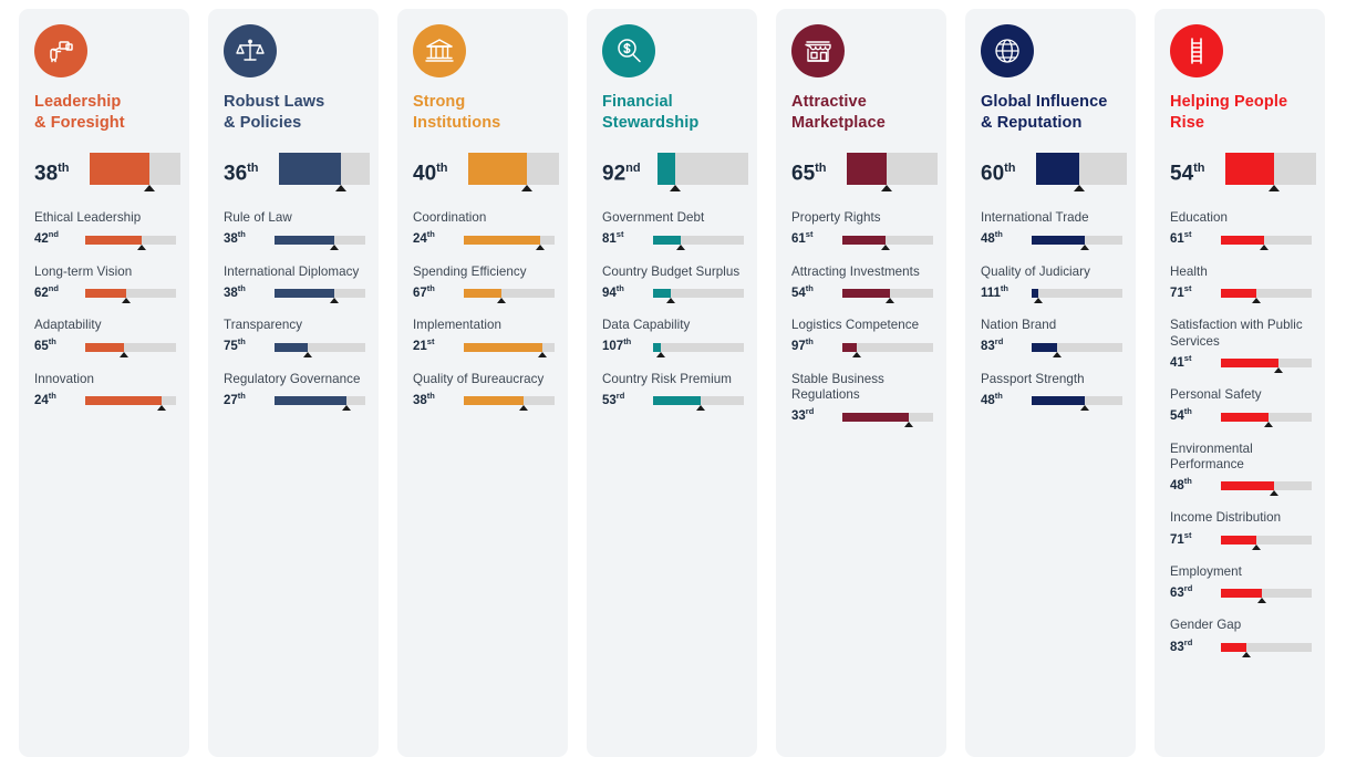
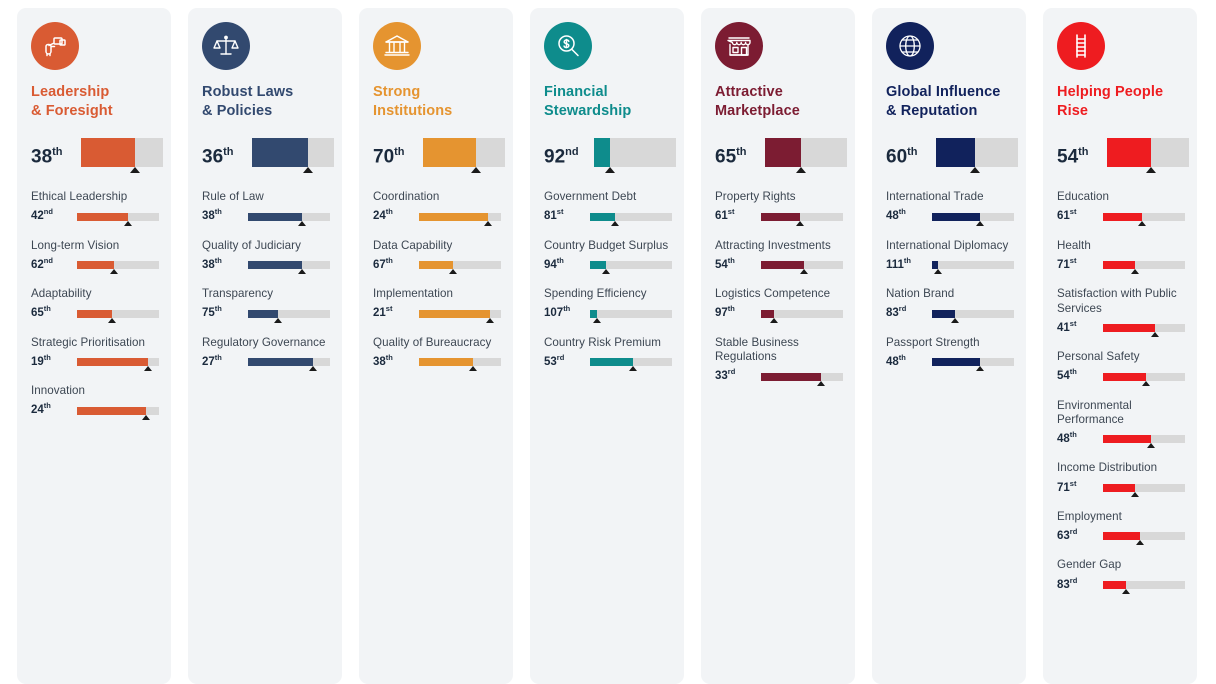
  Leadership
  & Foresight
  38th
  Ethical Leadership
  42nd
  Long-term Vision
  62nd
  Adaptability
  65th
+ Strategic Prioritisation
+ 19th
  Innovation
  24th
  Robust Laws
  & Policies
  36th
  Rule of Law
  38th
- International Diplomacy
+ Quality of Judiciary
  38th
  Transparency
  75th
  Regulatory Governance
  27th
  Strong
  Institutions
- 40th
+ 70th
  Coordination
  24th
- Spending Efficiency
+ Data Capability
  67th
  Implementation
  21st
  Quality of Bureaucracy
  38th
  Financial
  Stewardship
  92nd
  Government Debt
  81st
  Country Budget Surplus
  94th
- Data Capability
+ Spending Efficiency
  107th
  Country Risk Premium
  53rd
  Attractive
  Marketplace
  65th
  Property Rights
  61st
  Attracting Investments
  54th
  Logistics Competence
  97th
  Stable Business Regulations
  33rd
  Global Influence
  & Reputation
  60th
  International Trade
  48th
- Quality of Judiciary
+ International Diplomacy
  111th
  Nation Brand
  83rd
  Passport Strength
  48th
  Helping People
  Rise
  54th
  Education
  61st
  Health
  71st
  Satisfaction with Public Services
  41st
  Personal Safety
  54th
  Environmental Performance
  48th
  Income Distribution
  71st
  Employment
  63rd
  Gender Gap
  83rd
